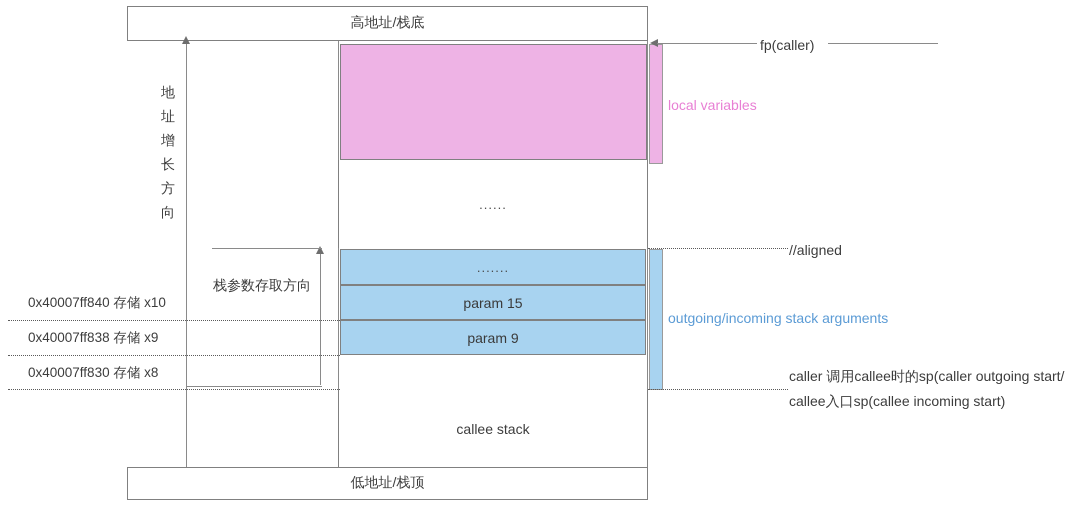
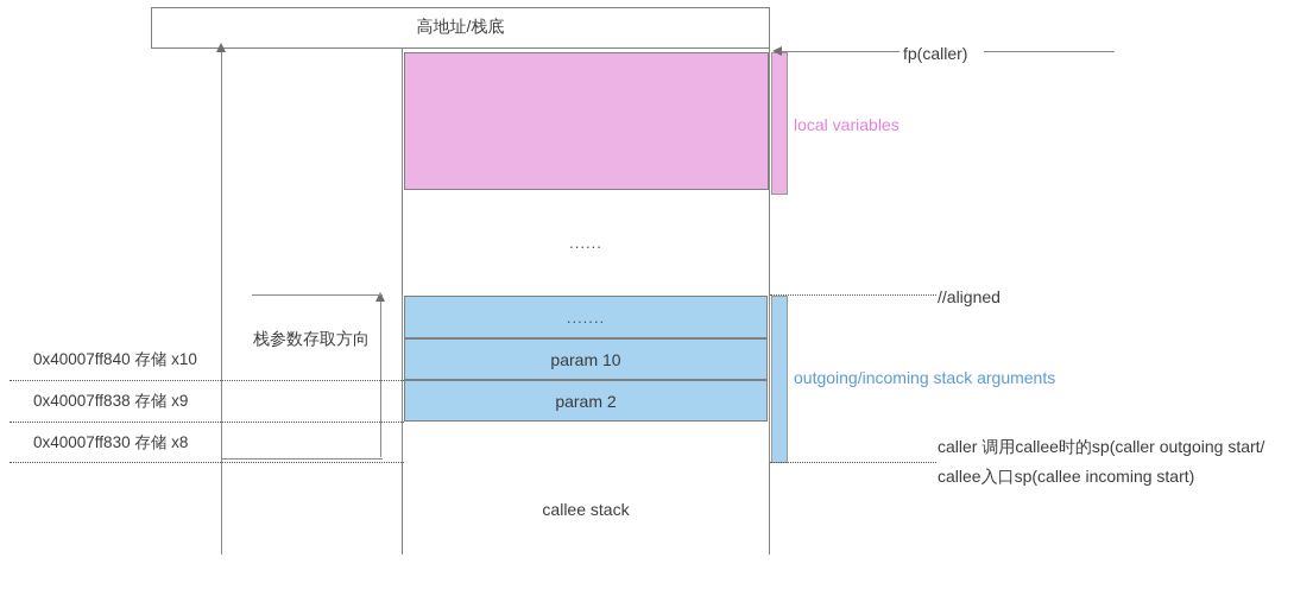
  高地址/栈底
  ......
  .......
- param 15
+ param 10
- param 9
+ param 2
  callee stack
- 低地址/栈顶
- 地址增长方向
  栈参数存取方向
  0x40007ff840 存储 x10
  0x40007ff838 存储 x9
  0x40007ff830 存储 x8
  fp(caller)
  local variables
  //aligned
  outgoing/incoming stack arguments
  caller 调用callee时的sp(caller outgoing start/
  callee入口sp(callee incoming start)
